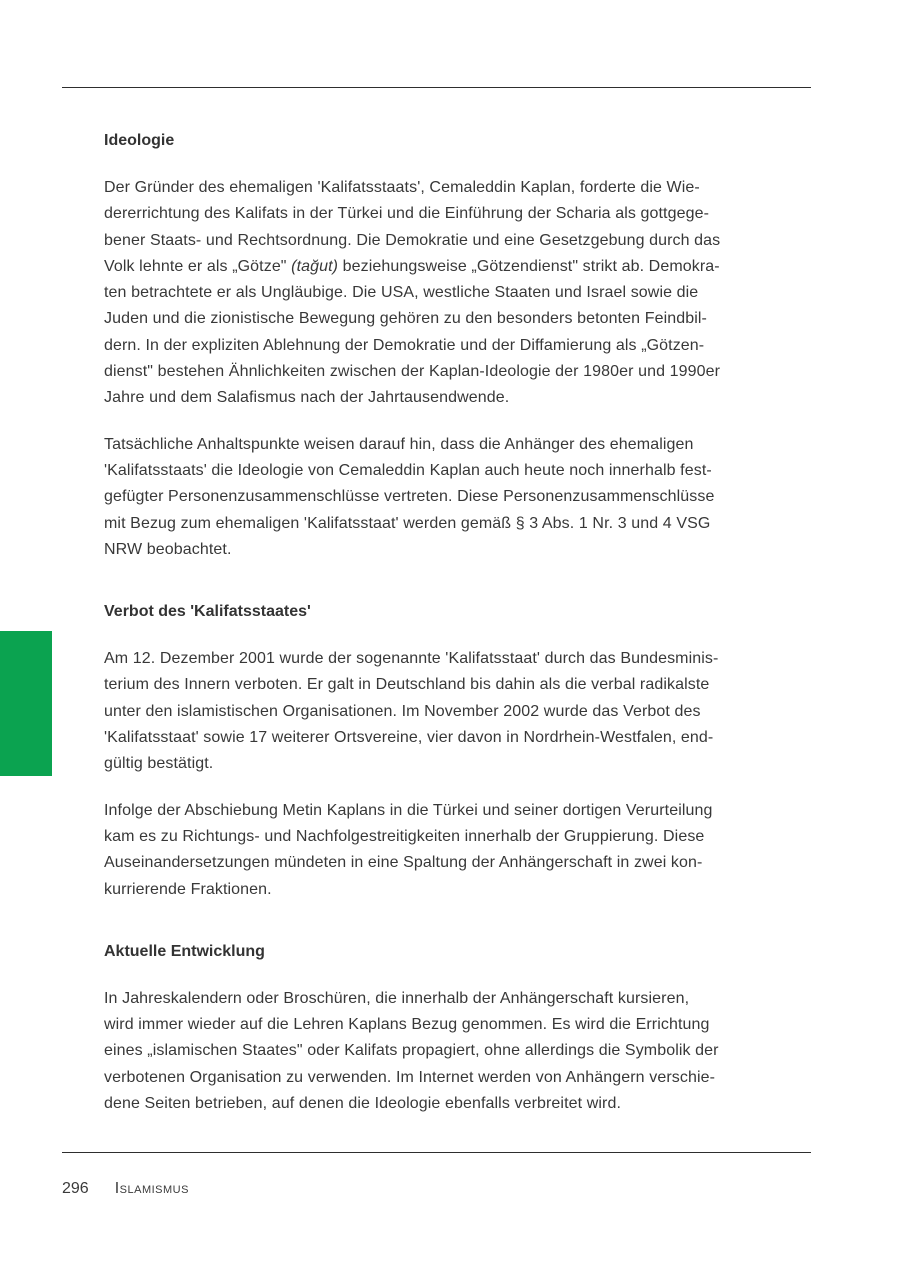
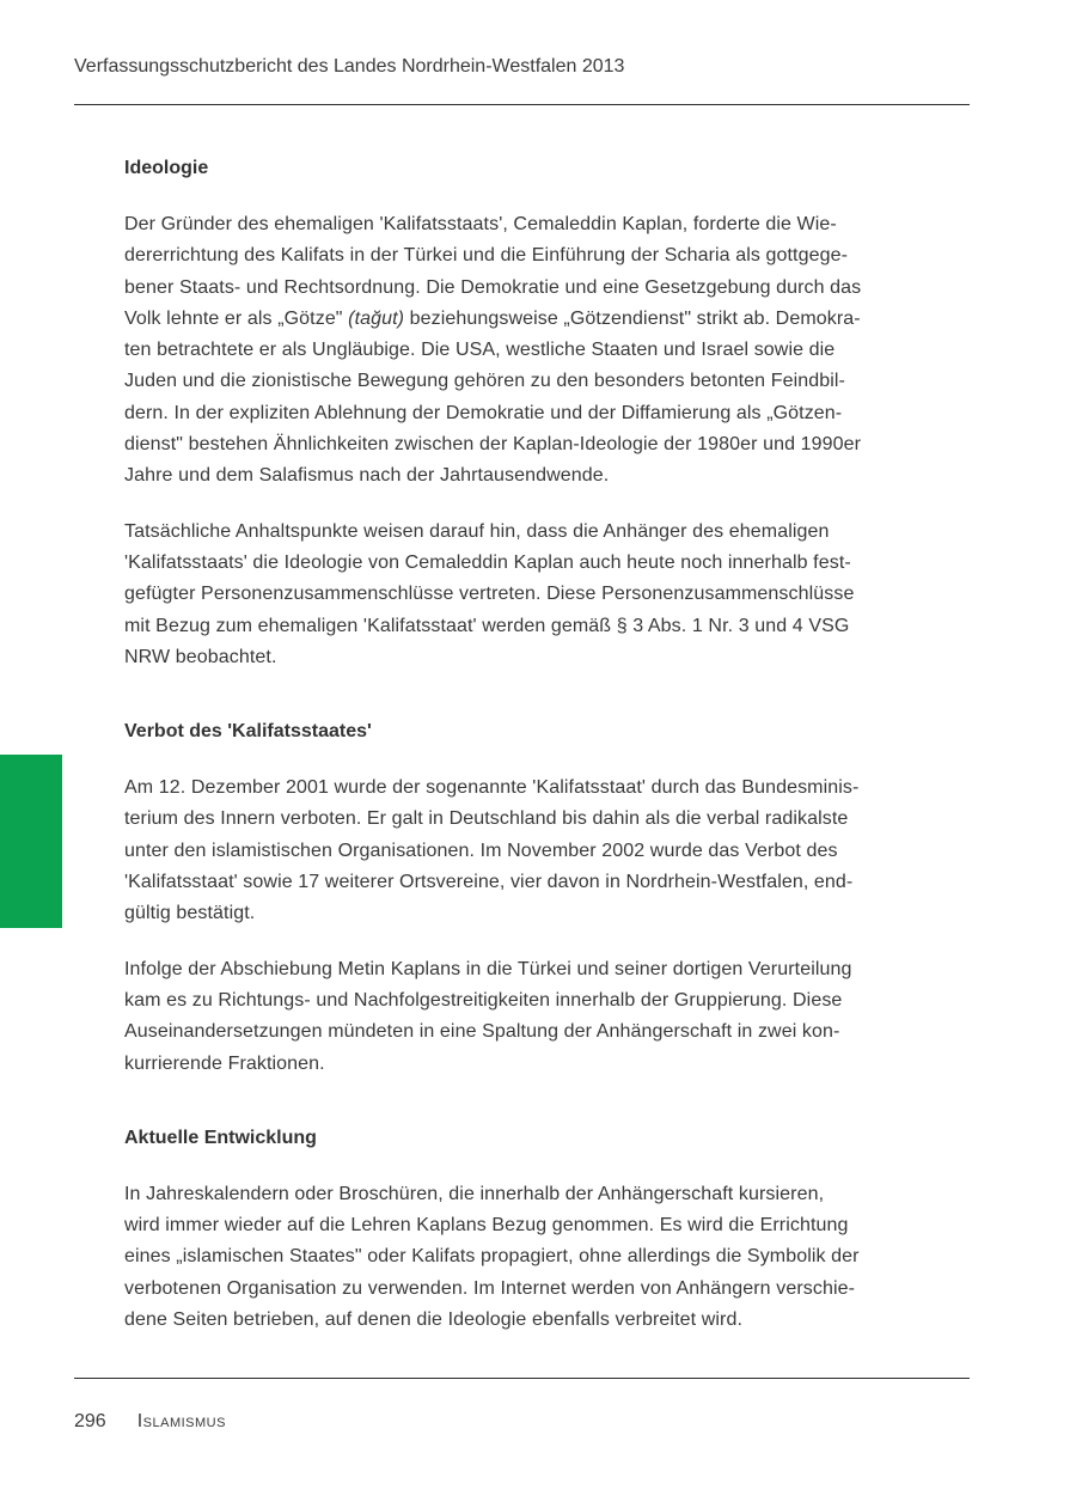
+ Verfassungsschutzbericht des Landes Nordrhein-Westfalen 2013
  Ideologie
  Der Gründer des ehemaligen 'Kalifatsstaats', Cemaleddin Kaplan, forderte die Wie-
  dererrichtung des Kalifats in der Türkei und die Einführung der Scharia als gottgege-
  bener Staats- und Rechtsordnung. Die Demokratie und eine Gesetzgebung durch das
  Volk lehnte er als „Götze" (tağut) beziehungsweise „Götzendienst" strikt ab. Demokra-
  ten betrachtete er als Ungläubige. Die USA, westliche Staaten und Israel sowie die
  Juden und die zionistische Bewegung gehören zu den besonders betonten Feindbil-
  dern. In der expliziten Ablehnung der Demokratie und der Diffamierung als „Götzen-
  dienst" bestehen Ähnlichkeiten zwischen der Kaplan-Ideologie der 1980er und 1990er
  Jahre und dem Salafismus nach der Jahrtausendwende.
  Tatsächliche Anhaltspunkte weisen darauf hin, dass die Anhänger des ehemaligen
  'Kalifatsstaats' die Ideologie von Cemaleddin Kaplan auch heute noch innerhalb fest-
  gefügter Personenzusammenschlüsse vertreten. Diese Personenzusammenschlüsse
  mit Bezug zum ehemaligen 'Kalifatsstaat' werden gemäß § 3 Abs. 1 Nr. 3 und 4 VSG
  NRW beobachtet.
  Verbot des 'Kalifatsstaates'
  Am 12. Dezember 2001 wurde der sogenannte 'Kalifatsstaat' durch das Bundesminis-
  terium des Innern verboten. Er galt in Deutschland bis dahin als die verbal radikalste
  unter den islamistischen Organisationen. Im November 2002 wurde das Verbot des
  'Kalifatsstaat' sowie 17 weiterer Ortsvereine, vier davon in Nordrhein-Westfalen, end-
  gültig bestätigt.
  Infolge der Abschiebung Metin Kaplans in die Türkei und seiner dortigen Verurteilung
  kam es zu Richtungs- und Nachfolgestreitigkeiten innerhalb der Gruppierung. Diese
  Auseinandersetzungen mündeten in eine Spaltung der Anhängerschaft in zwei kon-
  kurrierende Fraktionen.
  Aktuelle Entwicklung
  In Jahreskalendern oder Broschüren, die innerhalb der Anhängerschaft kursieren,
  wird immer wieder auf die Lehren Kaplans Bezug genommen. Es wird die Errichtung
  eines „islamischen Staates" oder Kalifats propagiert, ohne allerdings die Symbolik der
  verbotenen Organisation zu verwenden. Im Internet werden von Anhängern verschie-
  dene Seiten betrieben, auf denen die Ideologie ebenfalls verbreitet wird.
  296
  Islamismus
